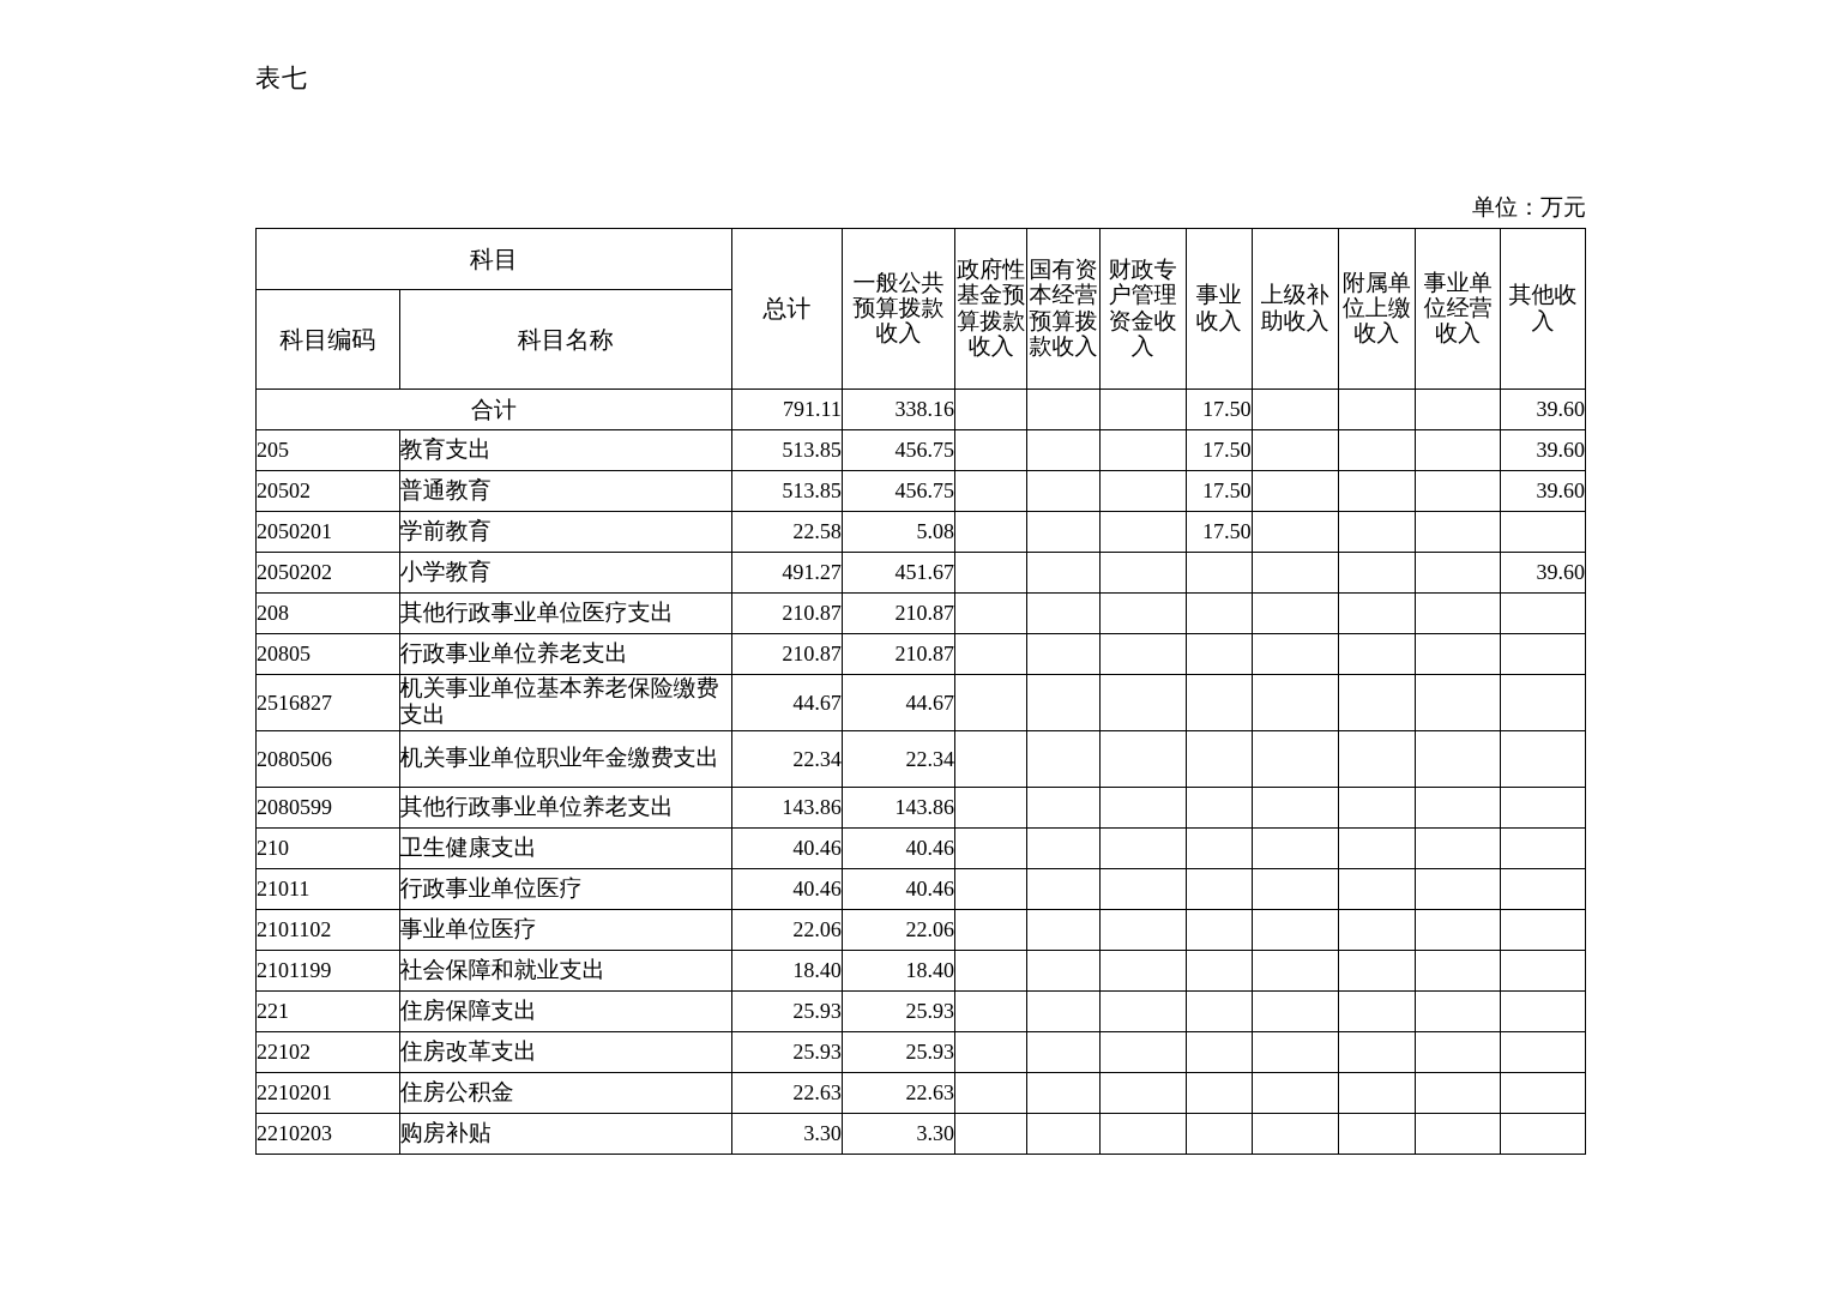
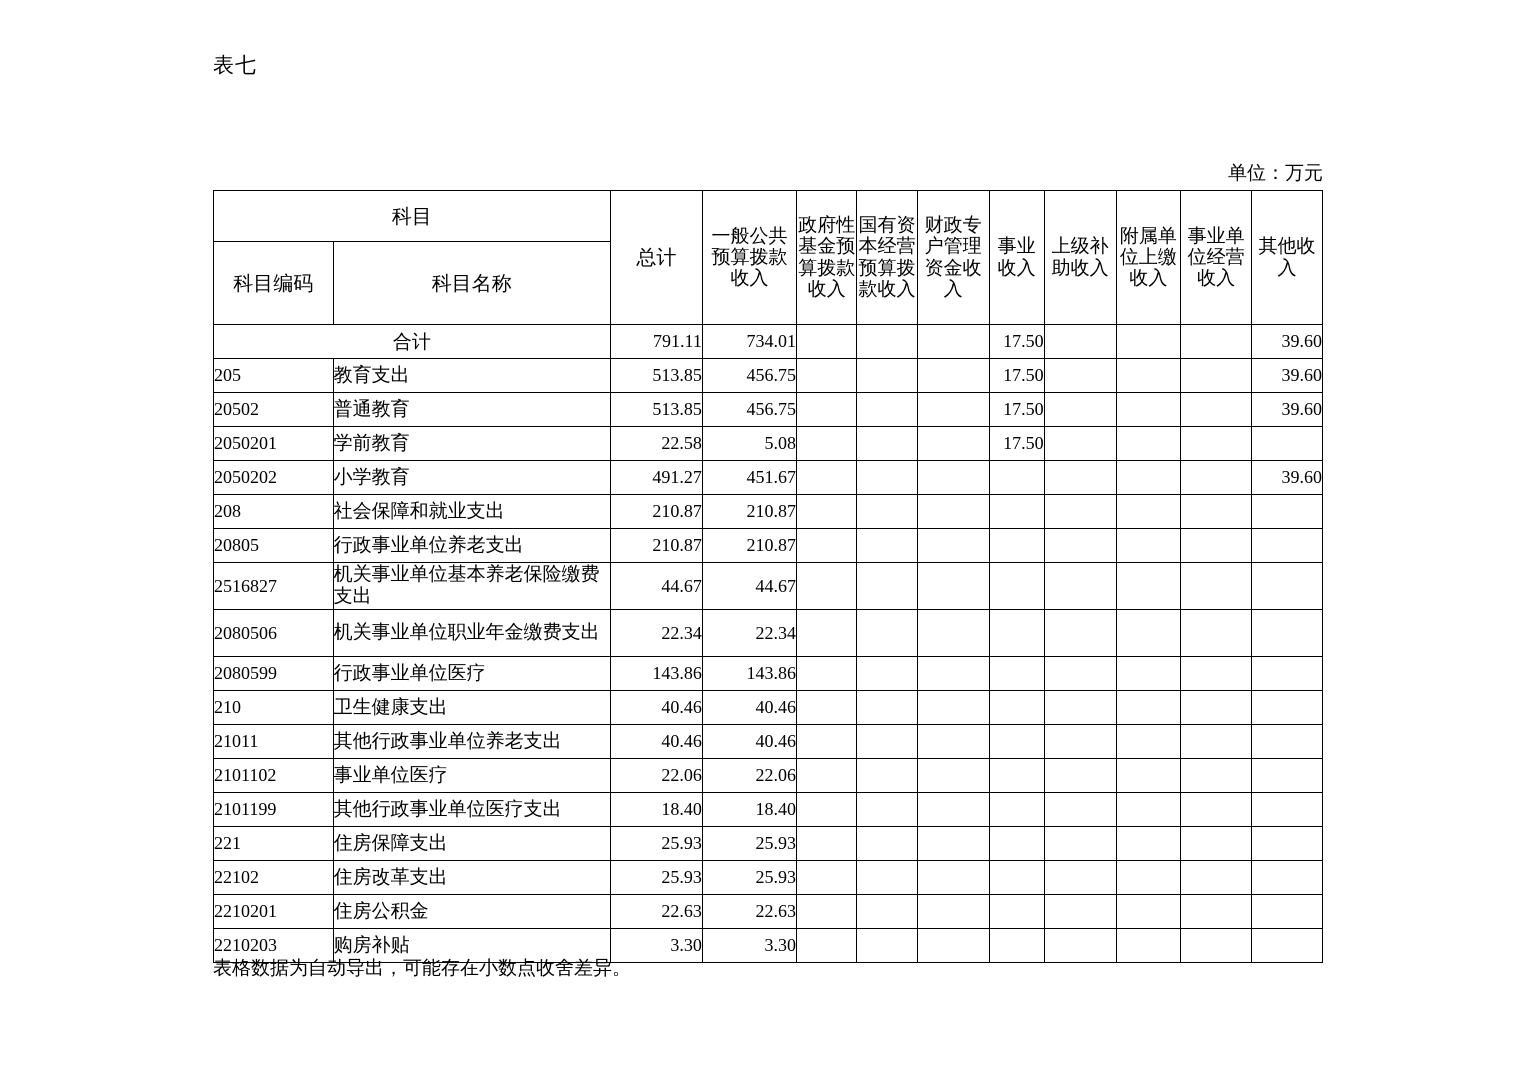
  表七
  单位：万元
  科目	总计	一般公共预算拨款收入	政府性基金预算拨款收入	国有资本经营预算拨款收入	财政专户管理资金收入	事业收入	上级补助收入	附属单位上缴收入	事业单位经营收入	其他收入
  科目编码	科目名称
- 合计	791.11	338.16				17.50				39.60
+ 合计	791.11	734.01				17.50				39.60
  205	教育支出	513.85	456.75				17.50				39.60
  20502	普通教育	513.85	456.75				17.50				39.60
  2050201	学前教育	22.58	5.08				17.50
  2050202	小学教育	491.27	451.67								39.60
- 208	其他行政事业单位医疗支出	210.87	210.87
+ 208	社会保障和就业支出	210.87	210.87
  20805	行政事业单位养老支出	210.87	210.87
  2516827	机关事业单位基本养老保险缴费支出	44.67	44.67
  2080506	机关事业单位职业年金缴费支出	22.34	22.34
- 2080599	其他行政事业单位养老支出	143.86	143.86
+ 2080599	行政事业单位医疗	143.86	143.86
  210	卫生健康支出	40.46	40.46
- 21011	行政事业单位医疗	40.46	40.46
+ 21011	其他行政事业单位养老支出	40.46	40.46
  2101102	事业单位医疗	22.06	22.06
- 2101199	社会保障和就业支出	18.40	18.40
+ 2101199	其他行政事业单位医疗支出	18.40	18.40
  221	住房保障支出	25.93	25.93
  22102	住房改革支出	25.93	25.93
  2210201	住房公积金	22.63	22.63
  2210203	购房补贴	3.30	3.30
+ 表格数据为自动导出，可能存在小数点收舍差异。
